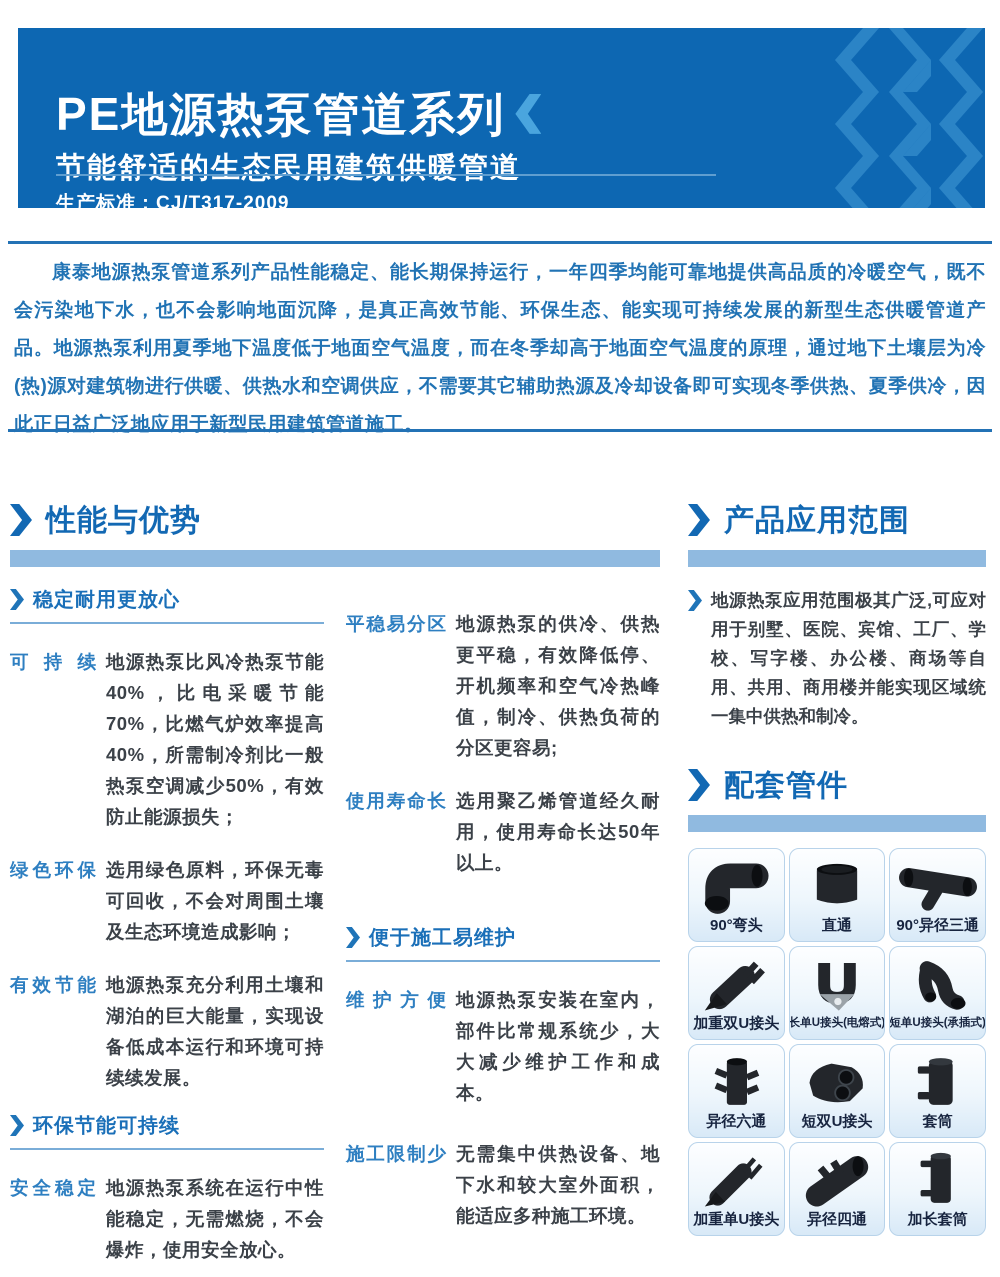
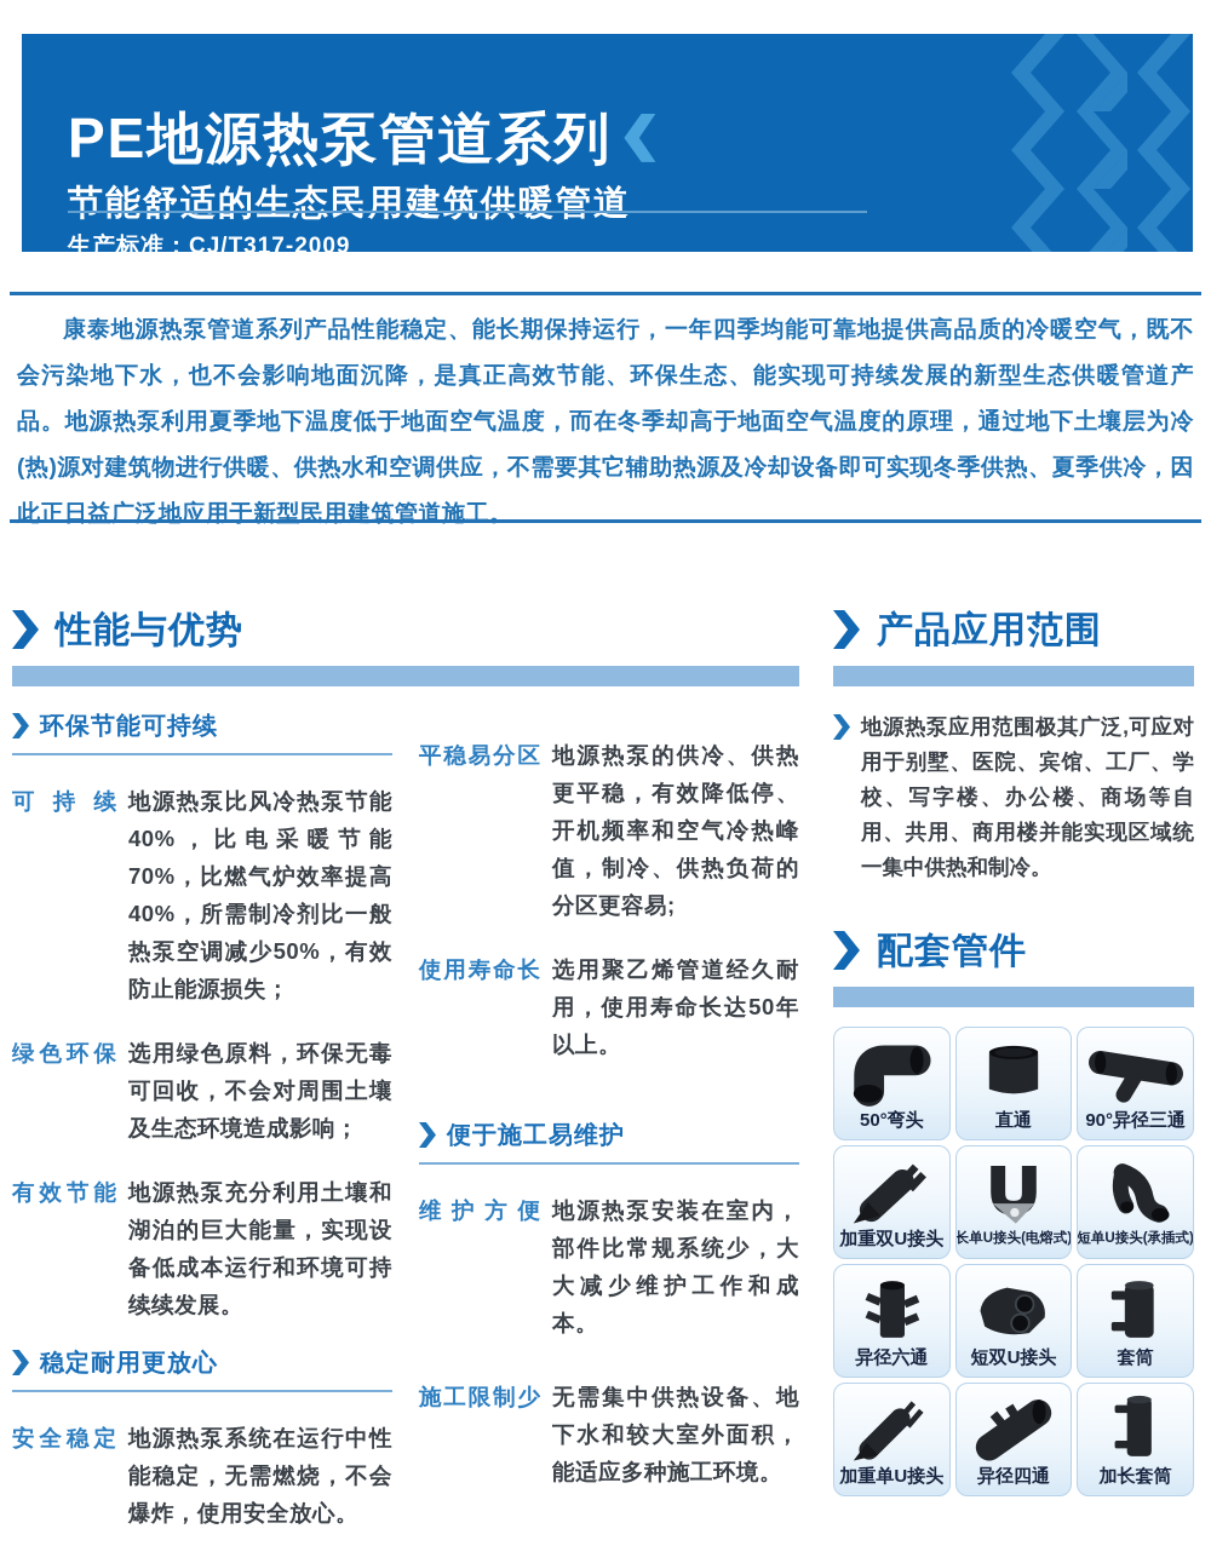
  PE地源热泵管道系列
  节能舒适的生态民用建筑供暖管道
  生产标准：CJ/T317-2009
  康泰地源热泵管道系列产品性能稳定、能长期保持运行，一年四季均能可靠地提供高品质的冷暖空气，既不会污染地下水，也不会影响地面沉降，是真正高效节能、环保生态、能实现可持续发展的新型生态供暖管道产品。地源热泵利用夏季地下温度低于地面空气温度，而在冬季却高于地面空气温度的原理，通过地下土壤层为冷(热)源对建筑物进行供暖、供热水和空调供应，不需要其它辅助热源及冷却设备即可实现冬季供热、夏季供冷，因此正日益广泛地应用于新型民用建筑管道施工。
  性能与优势
- 稳定耐用更放心
+ 环保节能可持续
  可持续
  地源热泵比风冷热泵节能40%，比电采暖节能70%，比燃气炉效率提高40%，所需制冷剂比一般热泵空调减少50%，有效防止能源损失；
  绿色环保
  选用绿色原料，环保无毒可回收，不会对周围土壤及生态环境造成影响；
  有效节能
  地源热泵充分利用土壤和湖泊的巨大能量，实现设备低成本运行和环境可持续续发展。
- 环保节能可持续
+ 稳定耐用更放心
  安全稳定
  地源热泵系统在运行中性能稳定，无需燃烧，不会爆炸，使用安全放心。
  平稳易分区
  地源热泵的供冷、供热更平稳，有效降低停、开机频率和空气冷热峰值，制冷、供热负荷的分区更容易;
  使用寿命长
  选用聚乙烯管道经久耐用，使用寿命长达50年以上。
  便于施工易维护
  维护方便
  地源热泵安装在室内，部件比常规系统少，大大减少维护工作和成本。
  施工限制少
  无需集中供热设备、地下水和较大室外面积，能适应多种施工环境。
  产品应用范围
  地源热泵应用范围极其广泛,可应对用于别墅、医院、宾馆、工厂、学校、写字楼、办公楼、商场等自用、共用、商用楼并能实现区域统一集中供热和制冷。
  配套管件
- 90°弯头
+ 50°弯头
  直通
  90°异径三通
  加重双U接头
  长单U接头(电熔式)
  短单U接头(承插式)
  异径六通
  短双U接头
  套筒
  加重单U接头
  异径四通
  加长套筒
